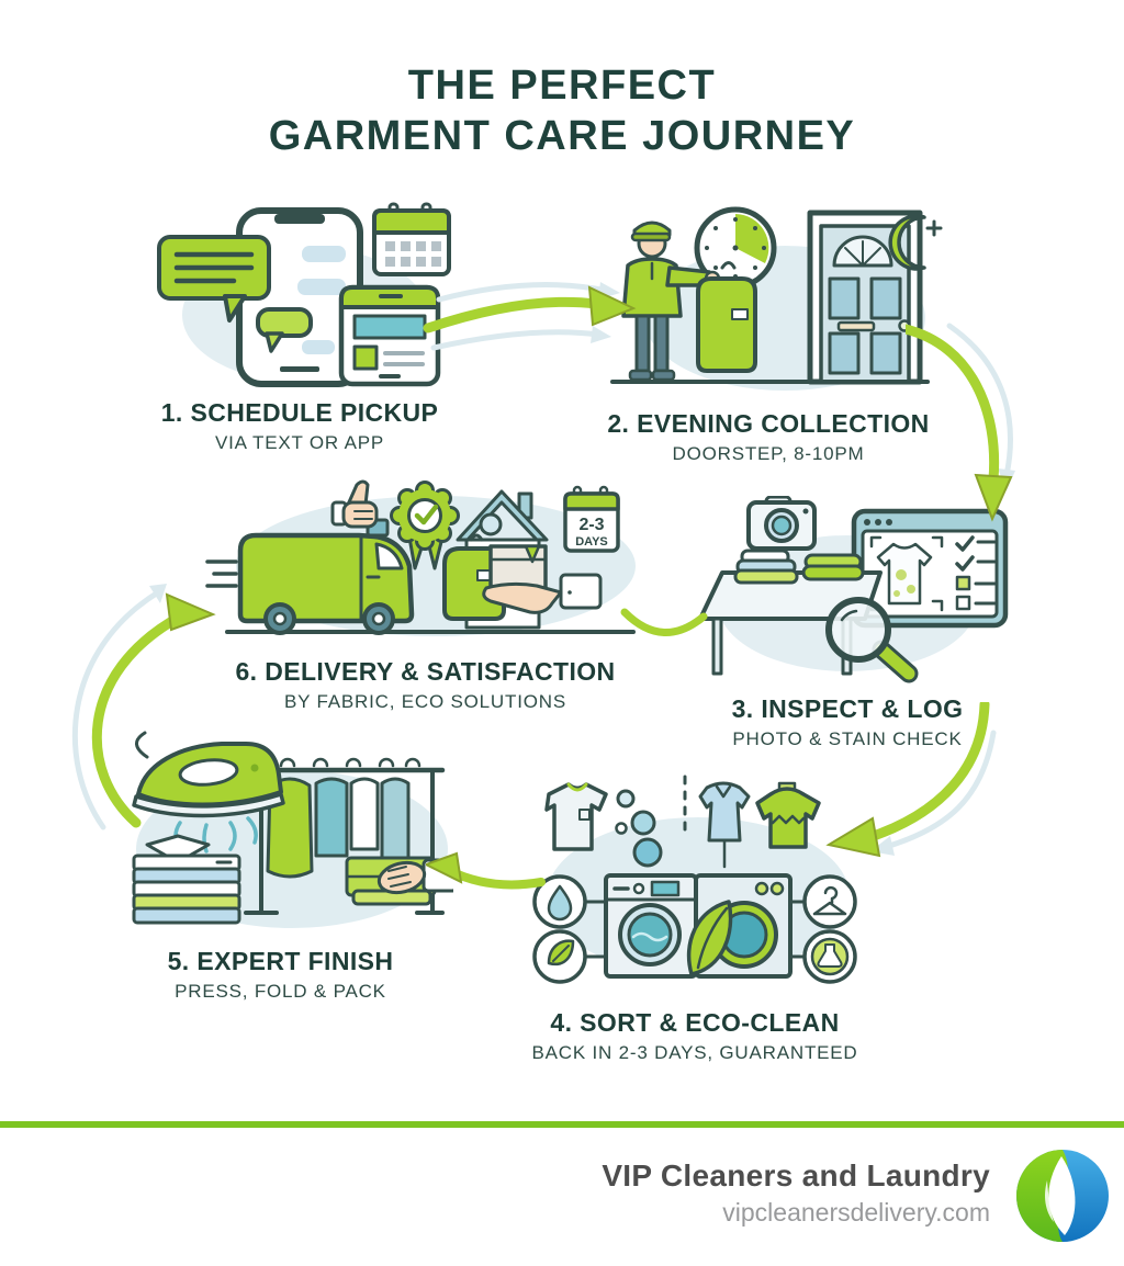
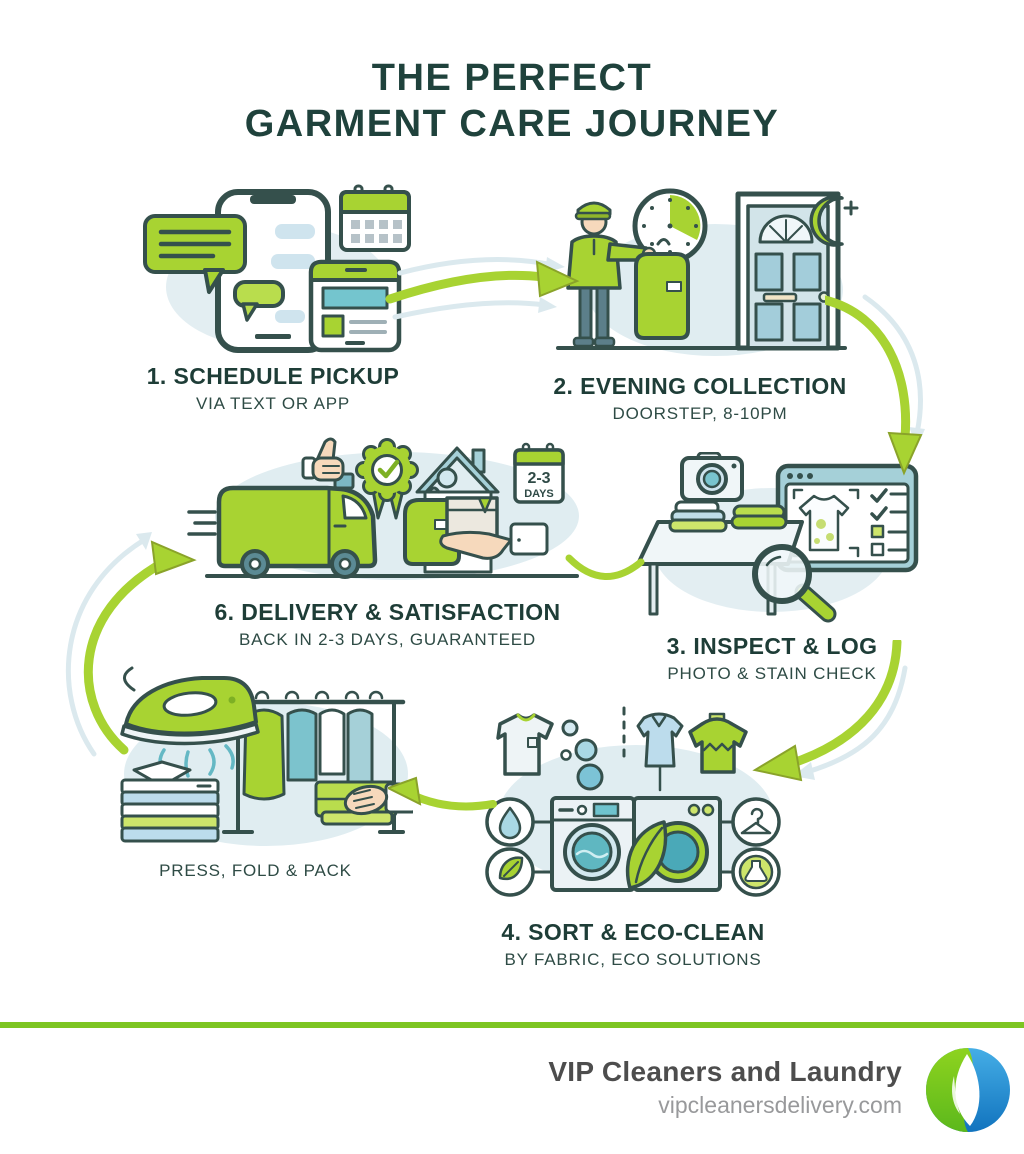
  THE PERFECT
  GARMENT CARE JOURNEY
  1. SCHEDULE PICKUP
  VIA TEXT OR APP
  2. EVENING COLLECTION
  DOORSTEP, 8-10PM
  3. INSPECT & LOG
  PHOTO & STAIN CHECK
  4. SORT & ECO-CLEAN
- BACK IN 2-3 DAYS, GUARANTEED
+ BY FABRIC, ECO SOLUTIONS
- 5. EXPERT FINISH
  PRESS, FOLD & PACK
  2-3
  DAYS
  6. DELIVERY & SATISFACTION
- BY FABRIC, ECO SOLUTIONS
+ BACK IN 2-3 DAYS, GUARANTEED
  VIP Cleaners and Laundry
  vipcleanersdelivery.com
